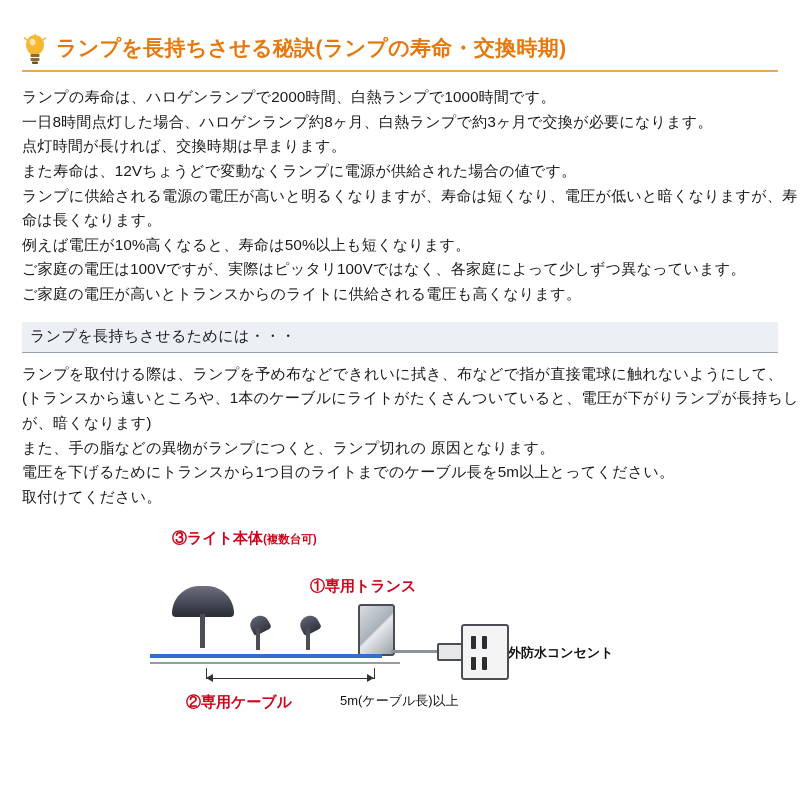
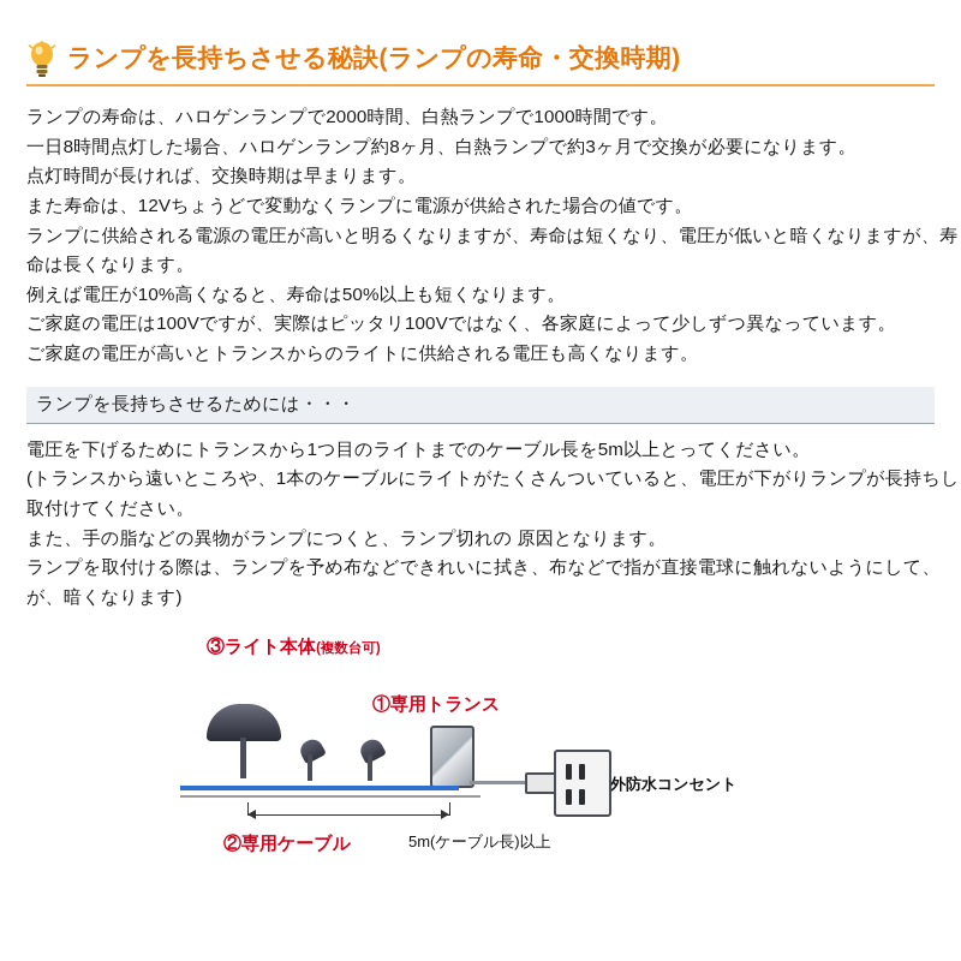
  ランプを長持ちさせる秘訣(ランプの寿命・交換時期)
  ランプの寿命は、ハロゲンランプで2000時間、白熱ランプで1000時間です。
  一日8時間点灯した場合、ハロゲンランプ約8ヶ月、白熱ランプで約3ヶ月で交換が必要になります。
  点灯時間が長ければ、交換時期は早まります。
  また寿命は、12Vちょうどで変動なくランプに電源が供給された場合の値です。
  ランプに供給される電源の電圧が高いと明るくなりますが、寿命は短くなり、電圧が低いと暗くなりますが、寿
  命は長くなります。
  例えば電圧が10%高くなると、寿命は50%以上も短くなります。
  ご家庭の電圧は100Vですが、実際はピッタリ100Vではなく、各家庭によって少しずつ異なっています。
  ご家庭の電圧が高いとトランスからのライトに供給される電圧も高くなります。
  ランプを長持ちさせるためには・・・
- ランプを取付ける際は、ランプを予め布などできれいに拭き、布などで指が直接電球に触れないようにして、
+ 電圧を下げるためにトランスから1つ目のライトまでのケーブル長を5m以上とってください。
  (トランスから遠いところや、1本のケーブルにライトがたくさんついていると、電圧が下がりランプが長持ちし
- が、暗くなります)
+ 取付けてください。
  また、手の脂などの異物がランプにつくと、ランプ切れの 原因となります。
- 電圧を下げるためにトランスから1つ目のライトまでのケーブル長を5m以上とってください。
+ ランプを取付ける際は、ランプを予め布などできれいに拭き、布などで指が直接電球に触れないようにして、
- 取付けてください。
+ が、暗くなります)
  ③ライト本体(複数台可)
  ①専用トランス
  ②専用ケーブル
  外防水コンセント
  5m(ケーブル長)以上
